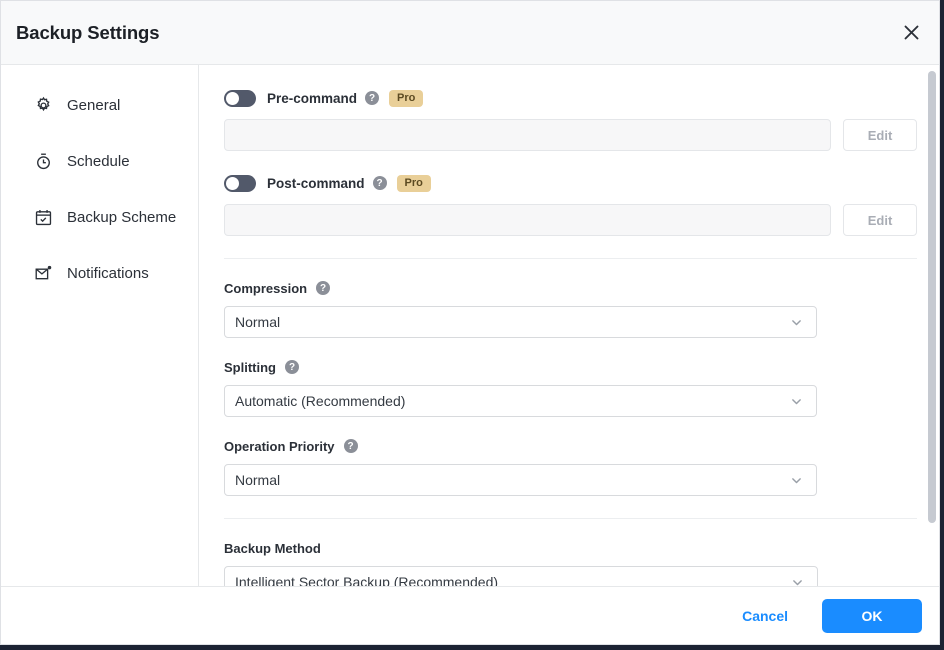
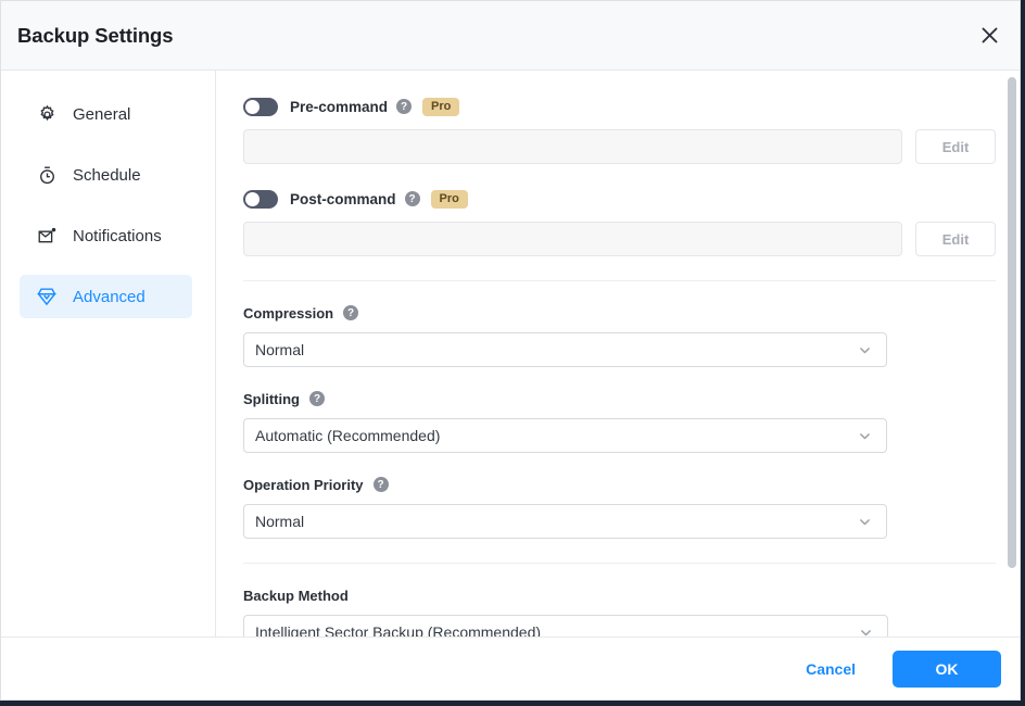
  Backup Settings
  General
  Schedule
- Backup Scheme
  Notifications
+ Advanced
  Pre-command
  ?
  Pro
  Edit
  Post-command
  ?
  Pro
  Edit
  Compression
  ?
  Normal
  Splitting
  ?
  Automatic (Recommended)
  Operation Priority
  ?
  Normal
  Backup Method
  Intelligent Sector Backup (Recommended)
  Cancel
  OK
